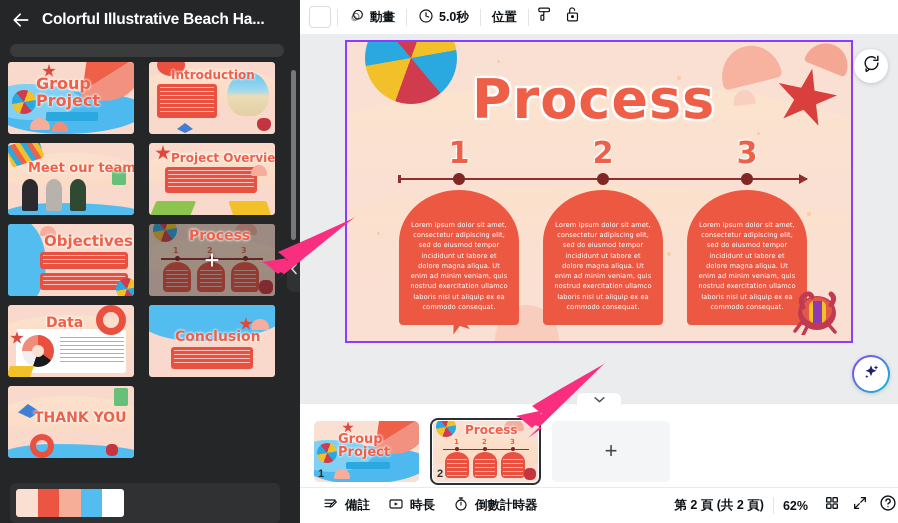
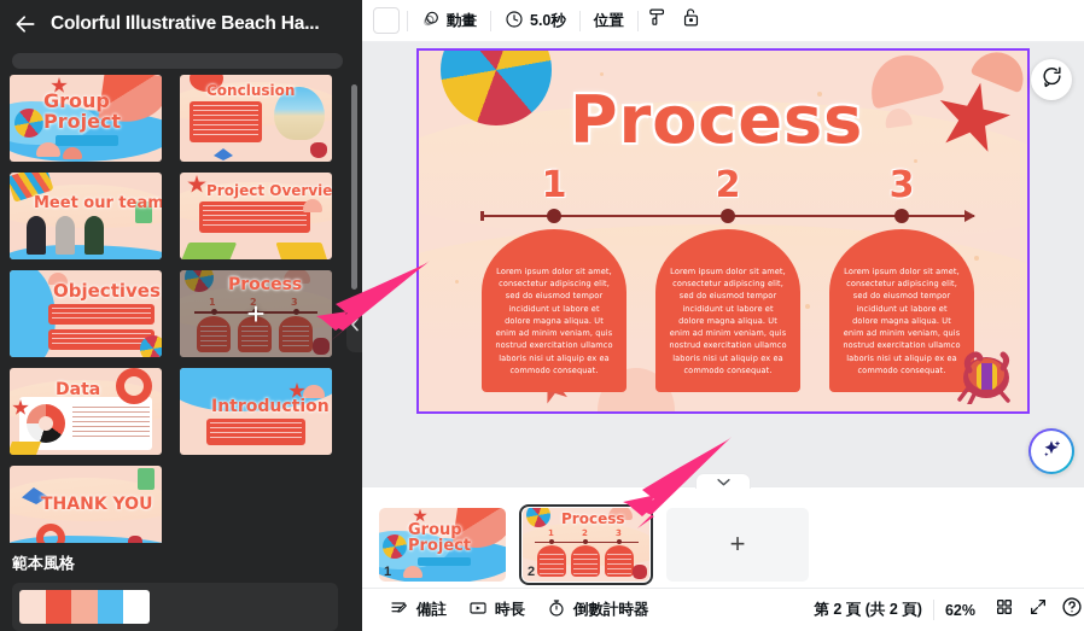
  Colorful Illustrative Beach Ha...
  Group
  Project
- Introduction
+ Conclusion
  Meet our team
  Project Overvie
  Objectives
  1
  2
  3
  Process
  +
  Data
- Conclusion
+ Introduction
  THANK YOU
+ 範本風格
  動畫
  5.0秒
  位置
  Process
  1
  2
  3
  Lorem ipsum dolor sit amet, consectetur adipiscing elit, sed do eiusmod tempor incididunt ut labore et dolore magna aliqua. Ut enim ad minim veniam, quis nostrud exercitation ullamco laboris nisi ut aliquip ex ea commodo consequat.
  Lorem ipsum dolor sit amet, consectetur adipiscing elit, sed do eiusmod tempor incididunt ut labore et dolore magna aliqua. Ut enim ad minim veniam, quis nostrud exercitation ullamco laboris nisi ut aliquip ex ea commodo consequat.
  Lorem ipsum dolor sit amet, consectetur adipiscing elit, sed do eiusmod tempor incididunt ut labore et dolore magna aliqua. Ut enim ad minim veniam, quis nostrud exercitation ullamco laboris nisi ut aliquip ex ea commodo consequat.
  Group
  Project
  1
  1
  2
  3
  Process
  2
  +
  備註
  時長
  倒數計時器
  第 2 頁 (共 2 頁)
  62%
